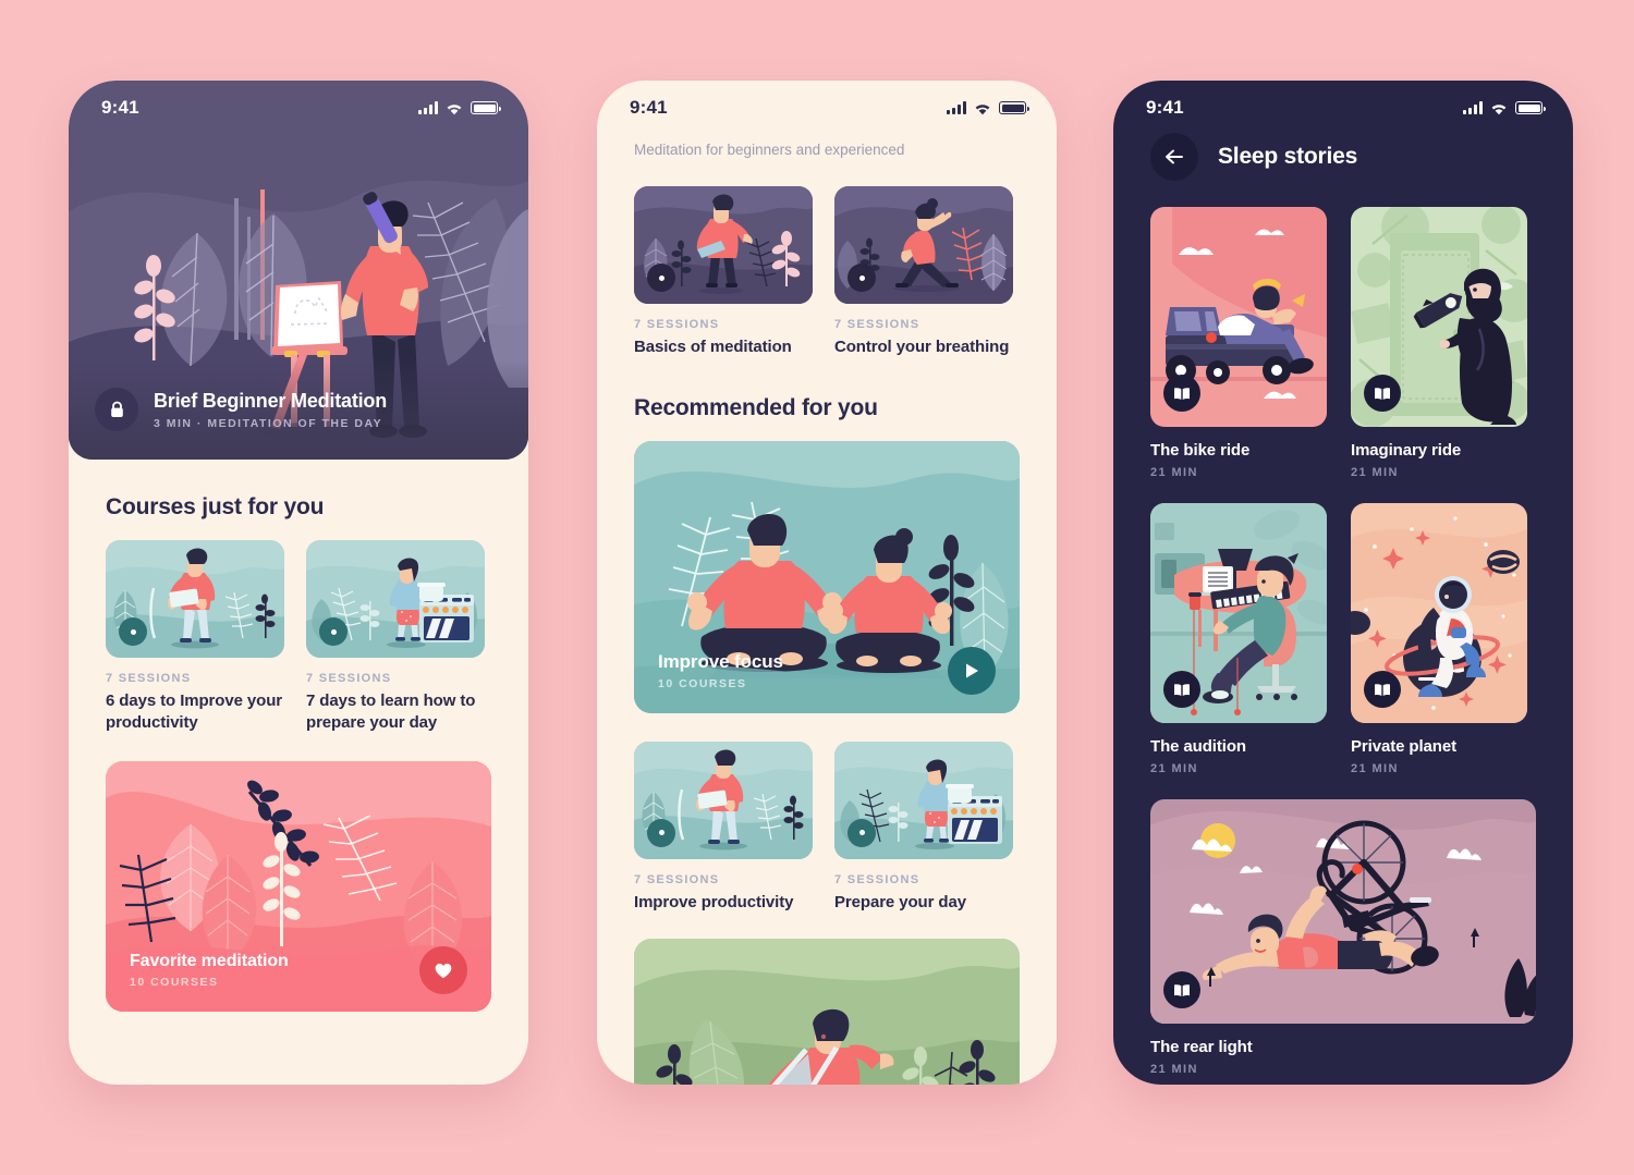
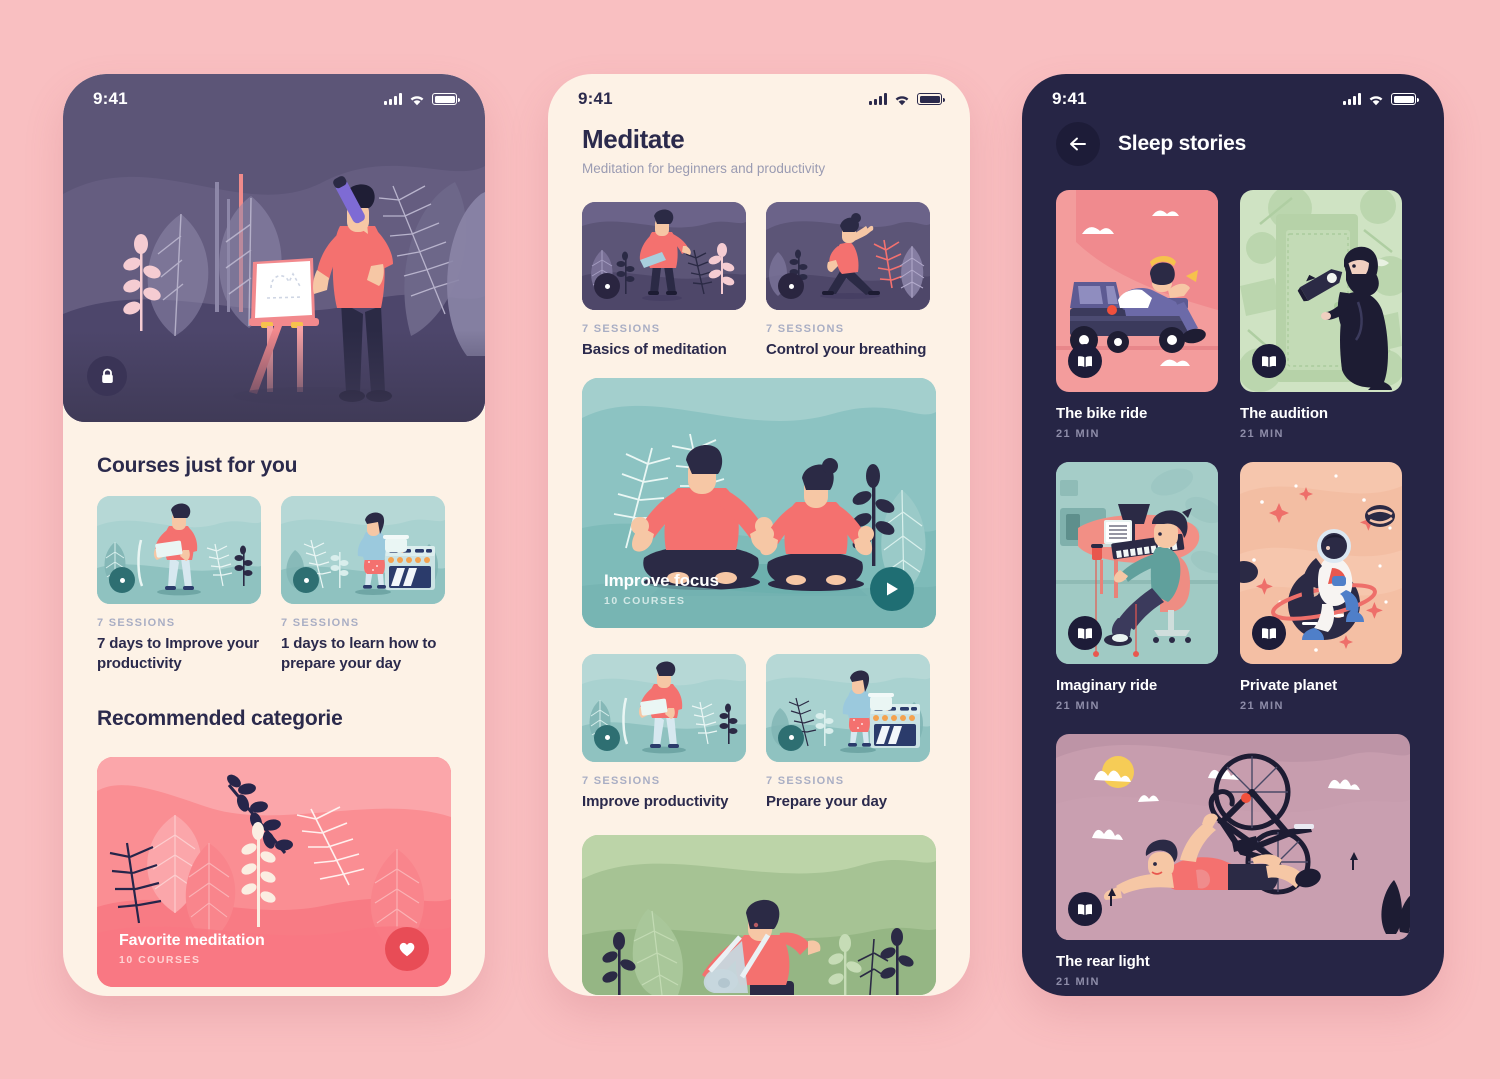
  9:41
- Brief Beginner Meditation
- 3 MIN · MEDITATION OF THE DAY
  Courses just for you
  7 SESSIONS
- 6 days to Improve your productivity
+ 7 days to Improve your productivity
  7 SESSIONS
- 7 days to learn how to prepare your day
+ 1 days to learn how to prepare your day
+ Recommended categorie
  Favorite meditation
  10 COURSES
  9:41
+ Meditate
- Meditation for beginners and experienced
+ Meditation for beginners and productivity
  7 SESSIONS
  Basics of meditation
  7 SESSIONS
  Control your breathing
- Recommended for you
  Improve focus
  10 COURSES
  7 SESSIONS
  Improve productivity
  7 SESSIONS
  Prepare your day
  9:41
  Sleep stories
  The bike ride
  21 MIN
- Imaginary ride
+ The audition
  21 MIN
- The audition
+ Imaginary ride
  21 MIN
  Private planet
  21 MIN
  The rear light
  21 MIN
